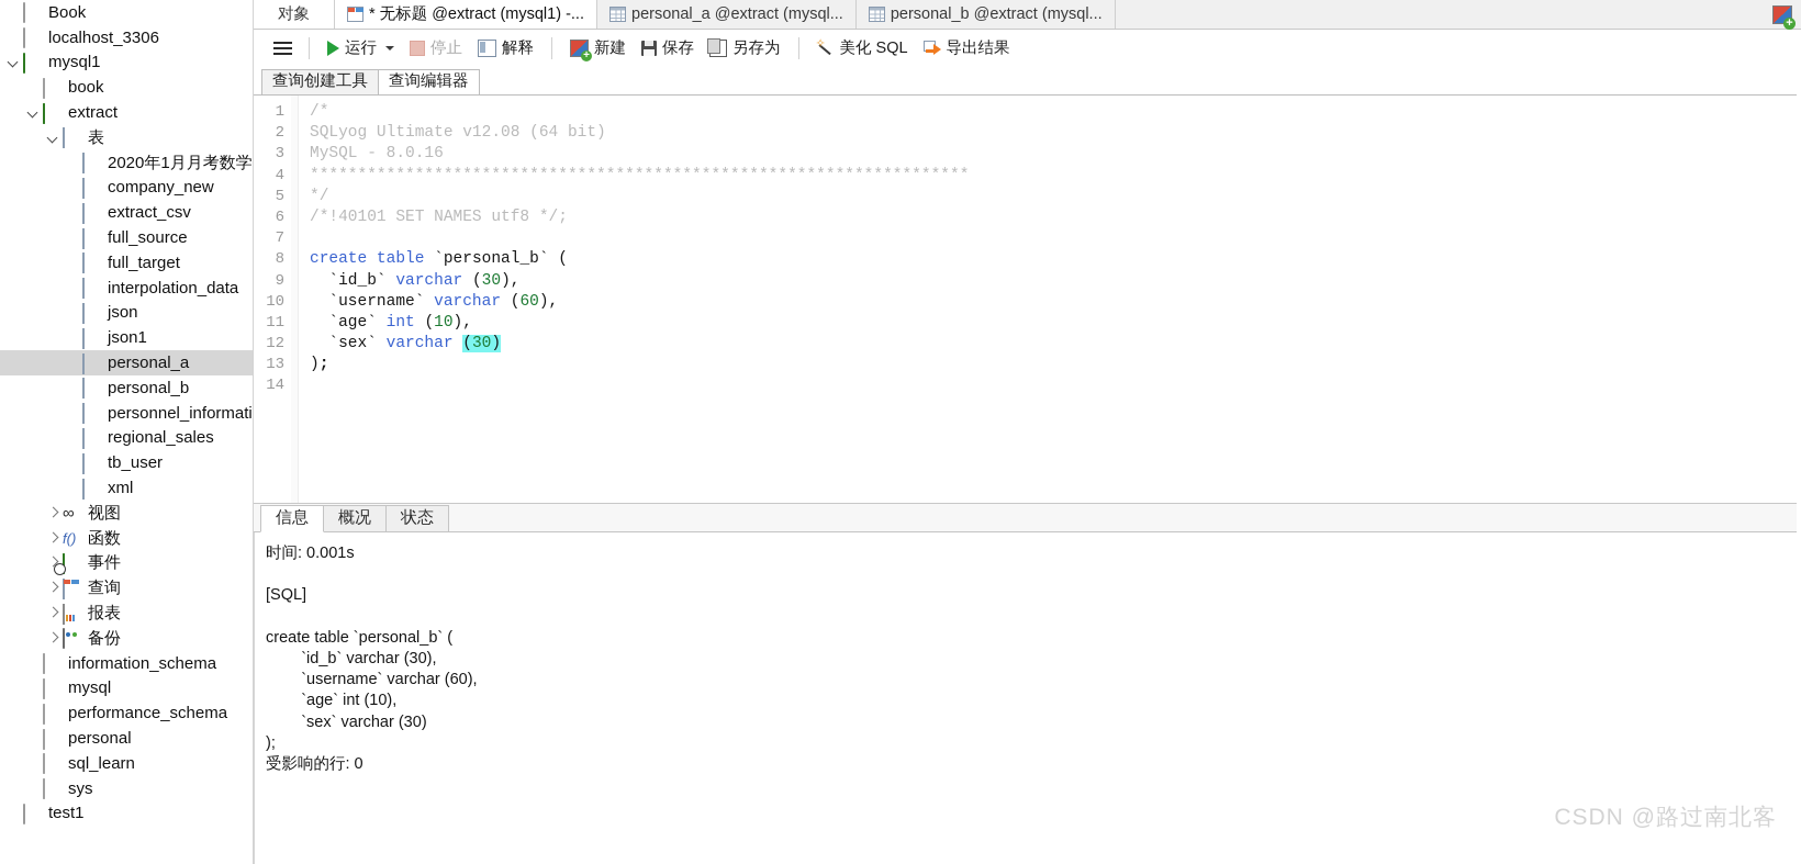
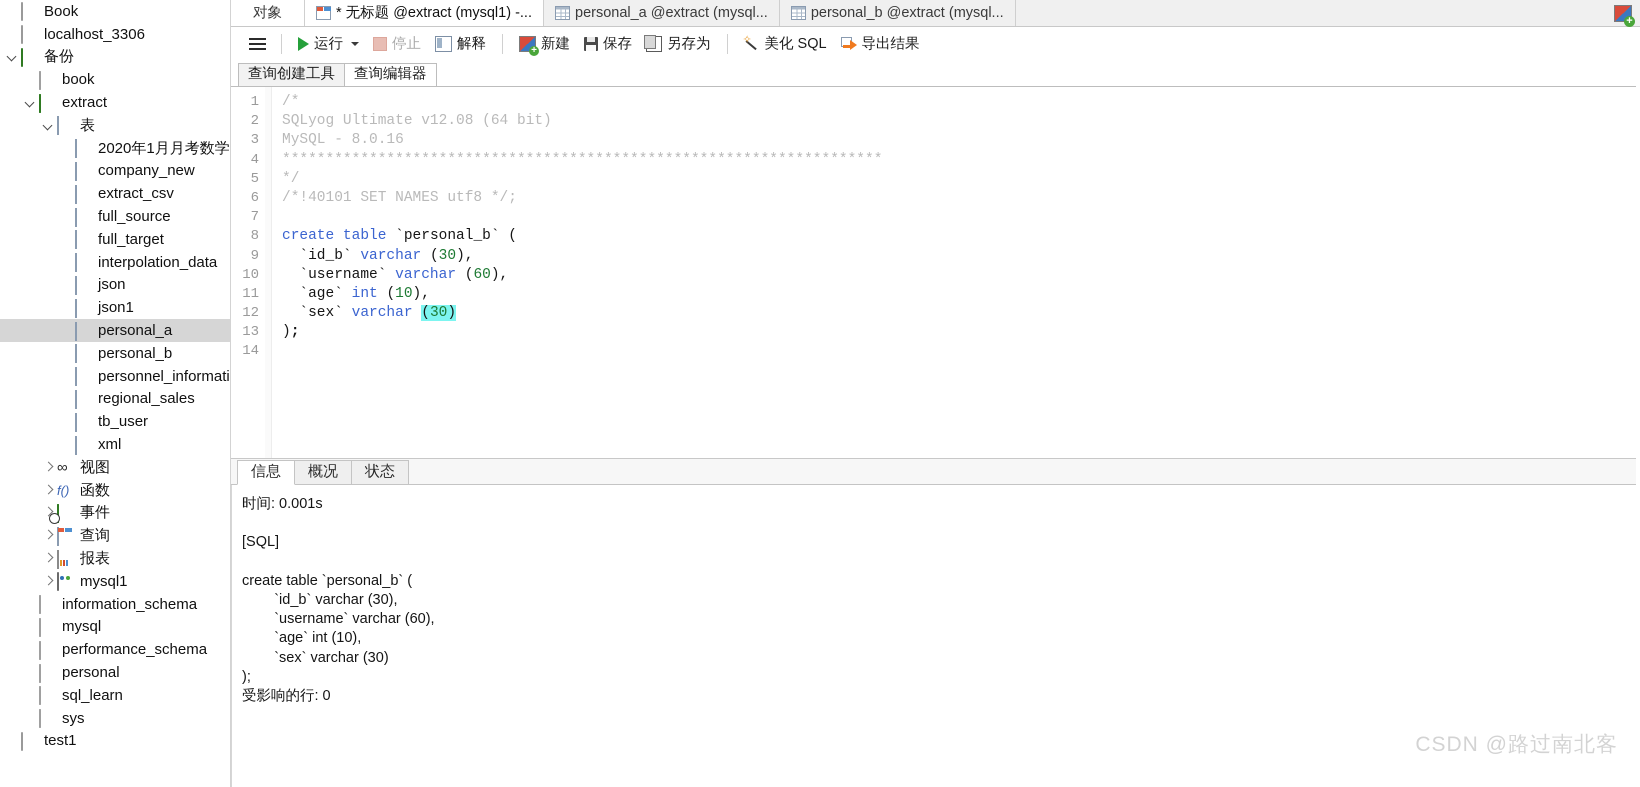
  Book
  localhost_3306
- mysql1
+ 备份
  book
  extract
  表
  2020年1月月考数学
  company_new
  extract_csv
  full_source
  full_target
  interpolation_data
  json
  json1
  personal_a
  personal_b
  personnel_informati
  regional_sales
  tb_user
  xml
  视图
  f()
  函数
  事件
  查询
  报表
- 备份
+ mysql1
  information_schema
  mysql
  performance_schema
  personal
  sql_learn
  sys
  test1
  对象
  * 无标题 @extract (mysql1) -...
  personal_a @extract (mysql...
  personal_b @extract (mysql...
  运行
  停止
  解释
  新建
  保存
  另存为
  美化 SQL
  导出结果
  查询创建工具
  查询编辑器
  1
  2
  3
  4
  5
  6
  7
  8
  9
  10
  11
  12
  13
  14
  /*
  SQLyog Ultimate v12.08 (64 bit)
  MySQL - 8.0.16
  *********************************************************************
  */
  /*!40101 SET NAMES utf8 */;
  create table `personal_b` (
  `id_b` varchar (30),
  `username` varchar (60),
  `age` int (10),
  `sex` varchar (30)
  );
  信息
  概况
  状态
  时间: 0.001s
  [SQL]
  create table `personal_b` (
  `id_b` varchar (30),
  `username` varchar (60),
  `age` int (10),
  `sex` varchar (30)
  );
  受影响的行: 0
  CSDN @路过南北客
